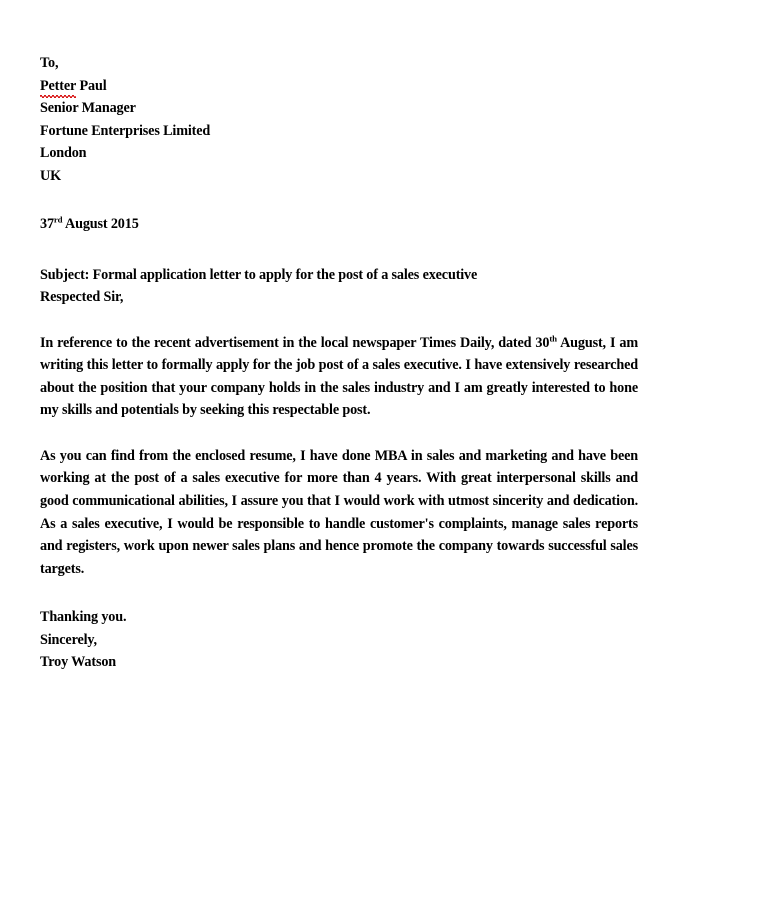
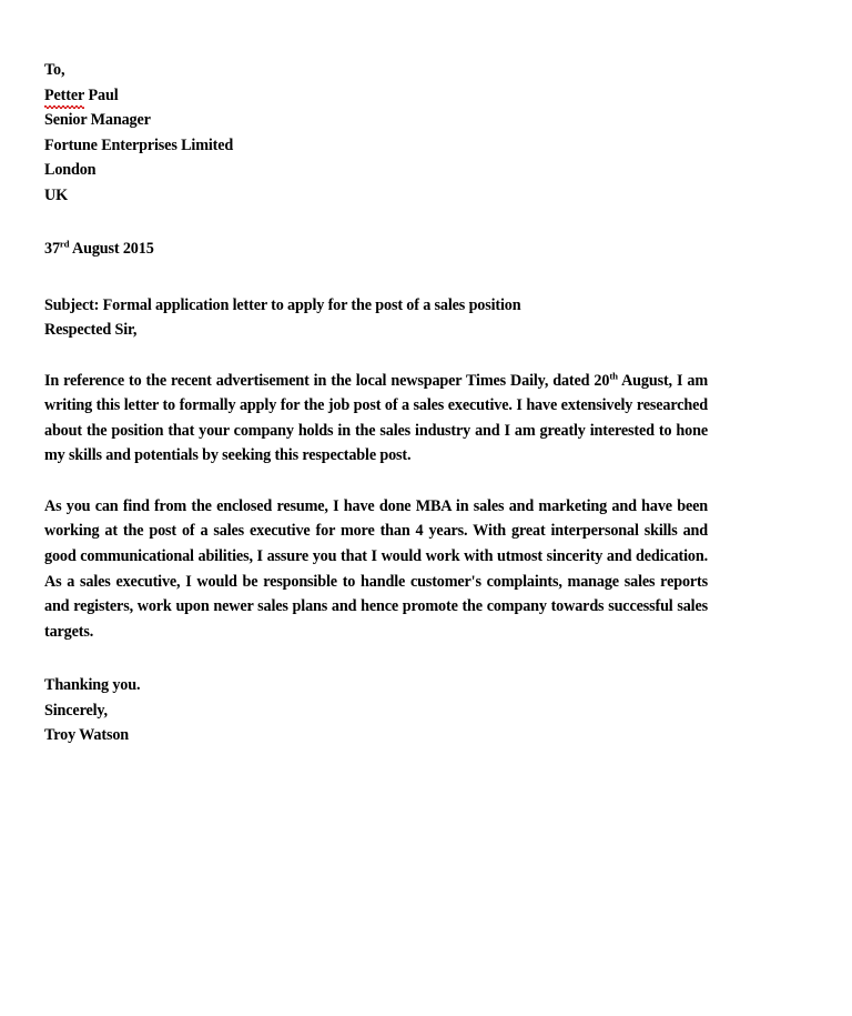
  To,
  Petter Paul
  Senior Manager
  Fortune Enterprises Limited
  London
  UK
  37rd August 2015
- Subject: Formal application letter to apply for the post of a sales executive
+ Subject: Formal application letter to apply for the post of a sales position
  Respected Sir,
- In reference to the recent advertisement in the local newspaper Times Daily, dated 30th August, I am writing this letter to formally apply for the job post of a sales executive. I have extensively researched about the position that your company holds in the sales industry and I am greatly interested to hone my skills and potentials by seeking this respectable post.
+ In reference to the recent advertisement in the local newspaper Times Daily, dated 20th August, I am writing this letter to formally apply for the job post of a sales executive. I have extensively researched about the position that your company holds in the sales industry and I am greatly interested to hone my skills and potentials by seeking this respectable post.
  As you can find from the enclosed resume, I have done MBA in sales and marketing and have been working at the post of a sales executive for more than 4 years. With great interpersonal skills and good communicational abilities, I assure you that I would work with utmost sincerity and dedication. As a sales executive, I would be responsible to handle customer's complaints, manage sales reports and registers, work upon newer sales plans and hence promote the company towards successful sales targets.
  Thanking you.
  Sincerely,
  Troy Watson
